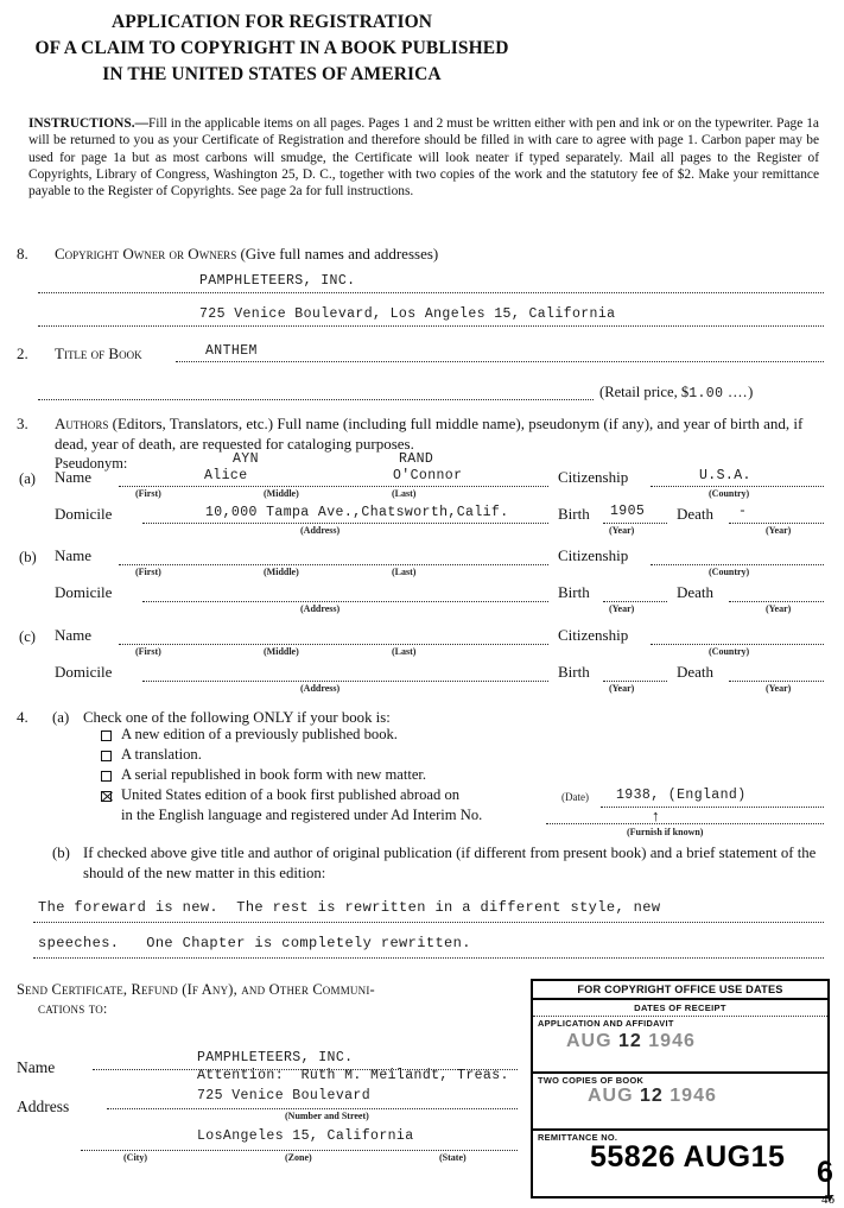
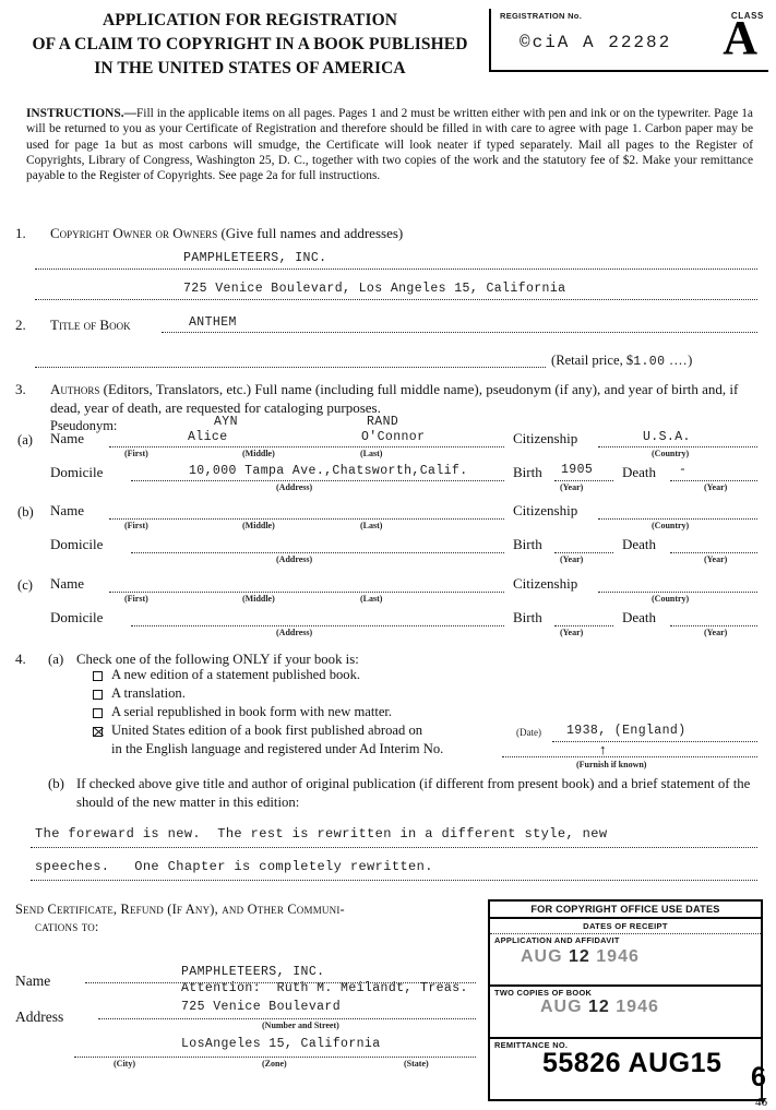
  APPLICATION FOR REGISTRATION
  OF A CLAIM TO COPYRIGHT IN A BOOK PUBLISHED
  IN THE UNITED STATES OF AMERICA
+ REGISTRATION No.
+ CLASS
+ ©ciA A 22282
+ A
  INSTRUCTIONS.—Fill in the applicable items on all pages. Pages 1 and 2 must be written either with pen and ink or on the typewriter. Page 1a will be returned to you as your Certificate of Registration and therefore should be filled in with care to agree with page 1. Carbon paper may be used for page 1a but as most carbons will smudge, the Certificate will look neater if typed separately. Mail all pages to the Register of Copyrights, Library of Congress, Washington 25, D. C., together with two copies of the work and the statutory fee of $2. Make your remittance payable to the Register of Copyrights. See page 2a for full instructions.
- 8.
+ 1.
  Copyright Owner or Owners (Give full names and addresses)
  PAMPHLETEERS, INC.
  725 Venice Boulevard, Los Angeles 15, California
  2.
  Title of Book
  ANTHEM
  (Retail price, $1.00 ....)
  3.
  Authors (Editors, Translators, etc.) Full name (including full middle name), pseudonym (if any), and year of birth and, if dead, year of death, are requested for cataloging purposes.
  Pseudonym:
  AYN
  RAND
  (a)
  Name
  Alice
  O'Connor
  (First)
  (Middle)
  (Last)
  Citizenship
  U.S.A.
  (Country)
  Domicile
  10,000 Tampa Ave.,Chatsworth,Calif.
  (Address)
  Birth
  1905
  (Year)
  Death
  -
  (Year)
  (b)
  Name
  (First)
  (Middle)
  (Last)
  Citizenship
  (Country)
  Domicile
  (Address)
  Birth
  (Year)
  Death
  (Year)
  (c)
  Name
  (First)
  (Middle)
  (Last)
  Citizenship
  (Country)
  Domicile
  (Address)
  Birth
  (Year)
  Death
  (Year)
  4.
  (a)
  Check one of the following ONLY if your book is:
- A new edition of a previously published book.
+ A new edition of a statement published book.
  A translation.
  A serial republished in book form with new matter.
  United States edition of a book first published abroad on
  (Date)
  1938, (England)
  in the English language and registered under Ad Interim No.
  ↑
  (Furnish if known)
  (b)
  If checked above give title and author of original publication (if different from present book) and a brief statement of the should of the new matter in this edition:
  The foreward is new. The rest is rewritten in a different style, new
  speeches. One Chapter is completely rewritten.
  Send Certificate, Refund (If Any), and Other Communi-
  cations to:
  Name
  PAMPHLETEERS, INC.
  Attention: Ruth M. Meilandt, Treas.
  Address
  725 Venice Boulevard
  (Number and Street)
  LosAngeles 15, California
  (City)
  (Zone)
  (State)
  FOR COPYRIGHT OFFICE USE DATES
  DATES OF RECEIPT
  APPLICATION AND AFFIDAVIT
  AUG 12 1946
  TWO COPIES OF BOOK
  AUG 12 1946
  REMITTANCE NO.
  55826 AUG15
  46
  6
  ▼
